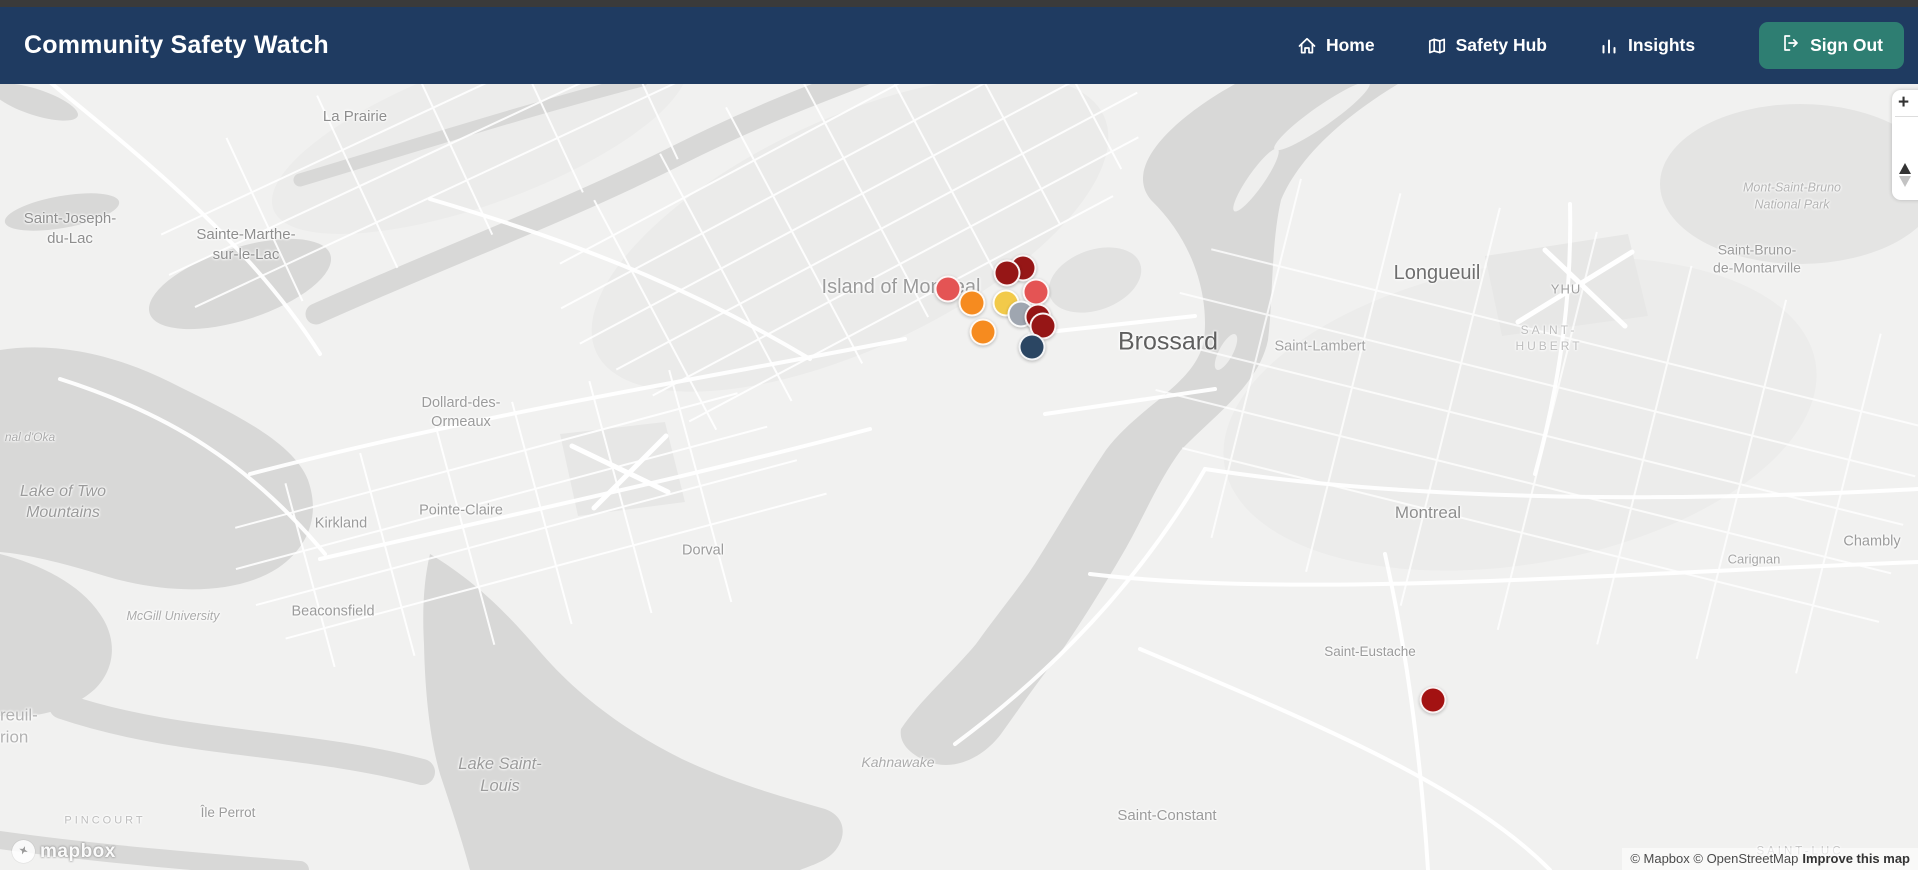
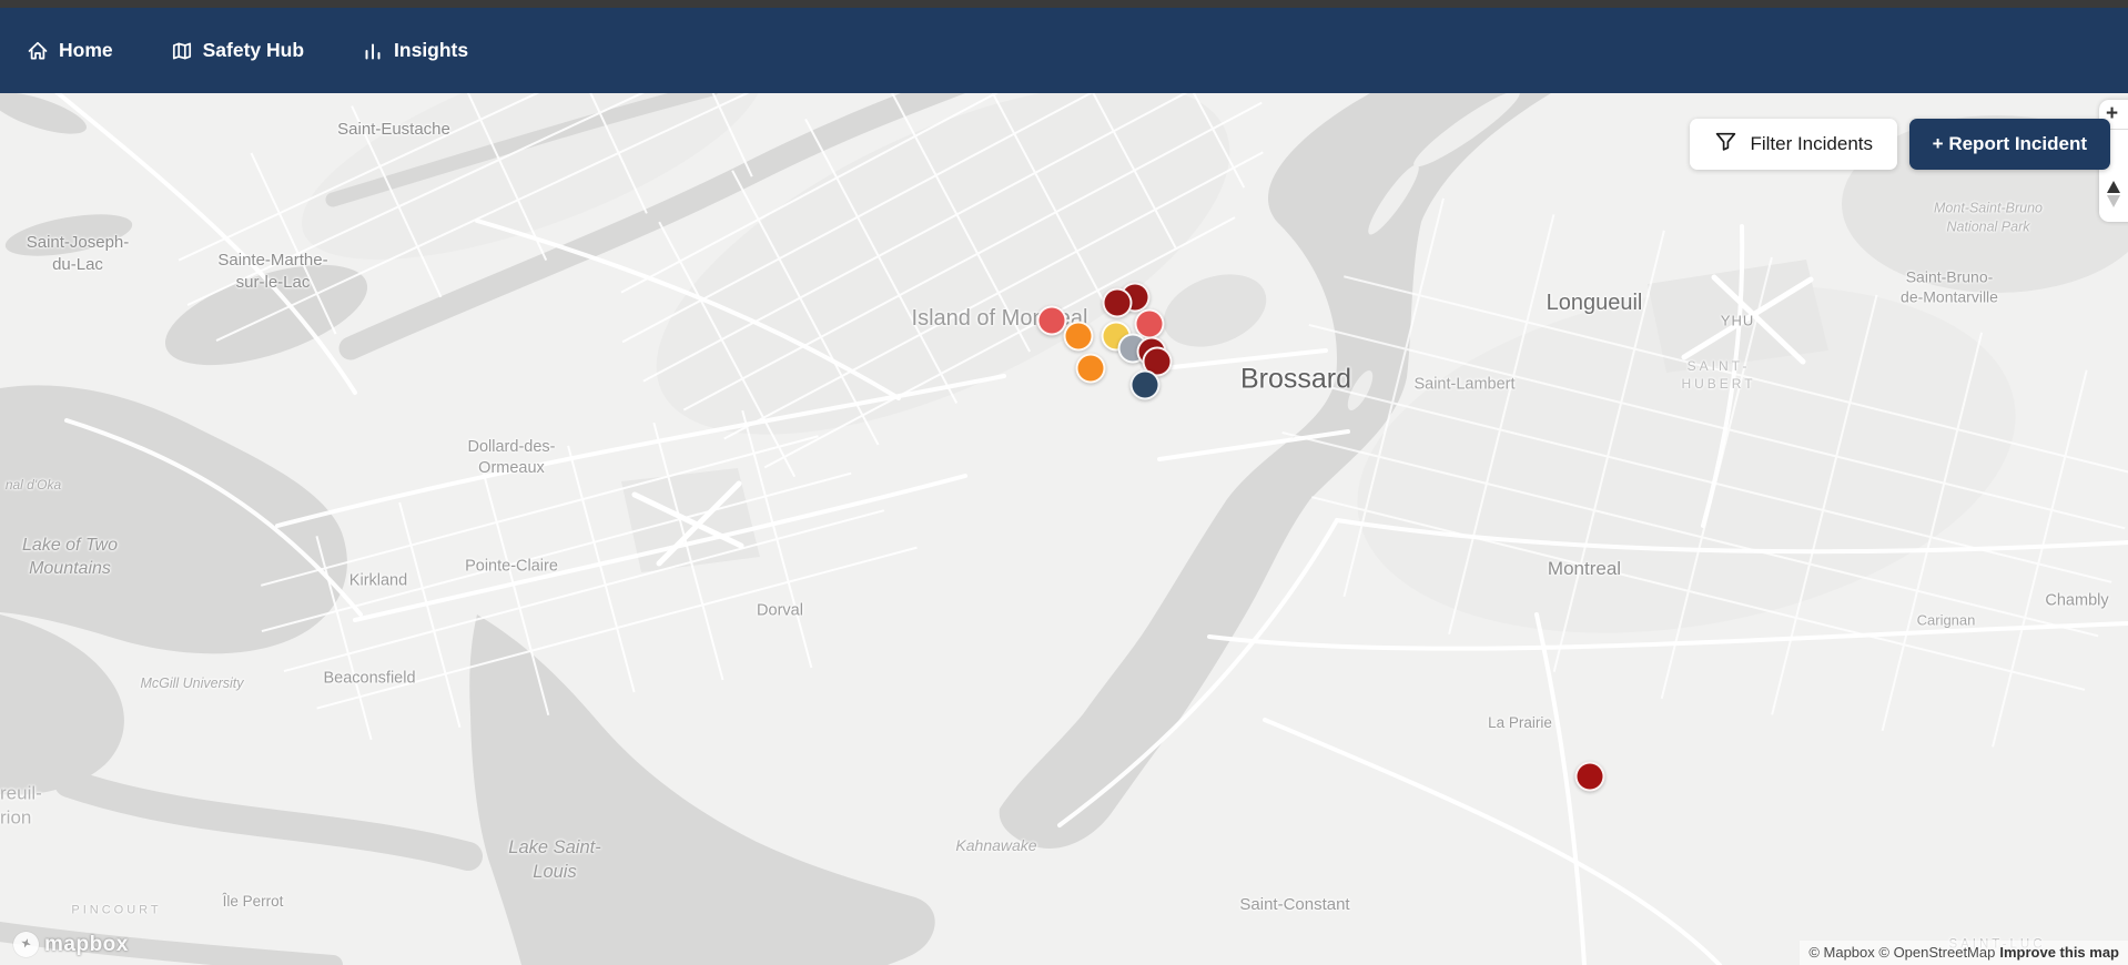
- Community Safety Watch
  Home
  Safety Hub
  Insights
- Sign Out
- La Prairie
+ Saint-Eustache
  Saint-Joseph-
  du-Lac
  Sainte-Marthe-
  sur-le-Lac
  Island of Moal
  Brossard
  Longueuil
  YHU
  Mont-Saint-Bruno
  National Park
  Saint-Bruno-
  de-Montarville
  SAINT-
  HUBERT
  Saint-Lambert
  Dollard-des-
  Ormeaux
  Lake of Two
  Mountains
  nal d'Oka
  Kirkland
  Pointe-Claire
  Dorval
  Montreal
  Chambly
  Carignan
  McGill University
  Beaconsfield
- Saint-Eustache
+ La Prairie
  Lake Saint-
  Louis
  Kahnawake
  Île Perrot
  Saint-Constant
  PINCOURT
  reuil-
  rion
  SAINT-LUC
  +
+ Filter Incidents
+ + Report Incident
  mapbox
  © Mapbox © OpenStreetMap Improve this map
